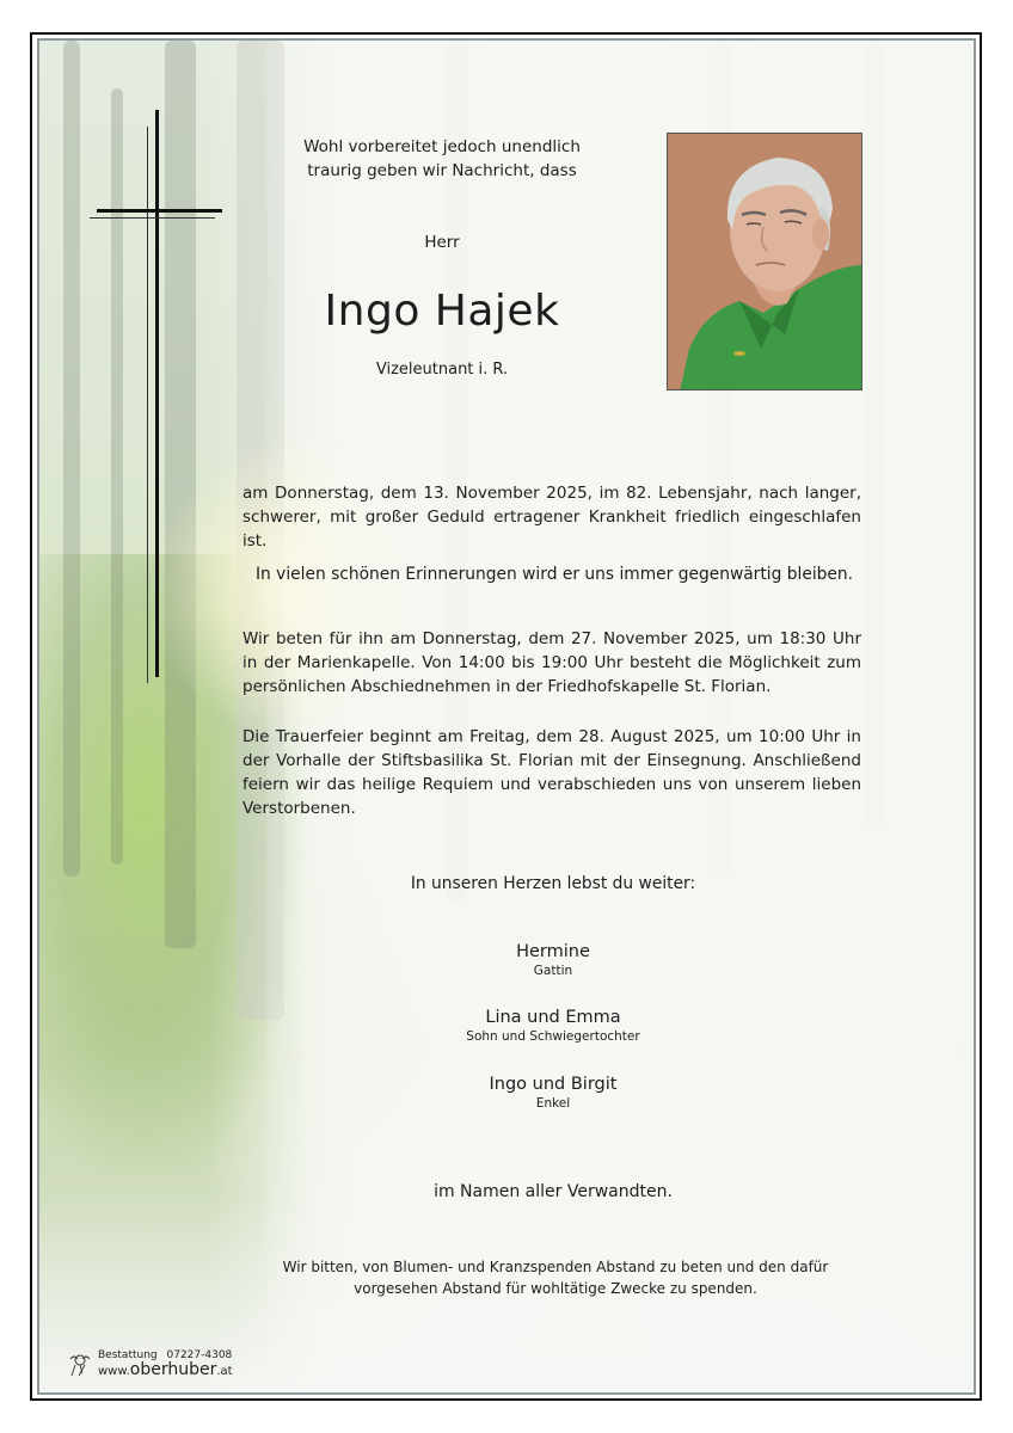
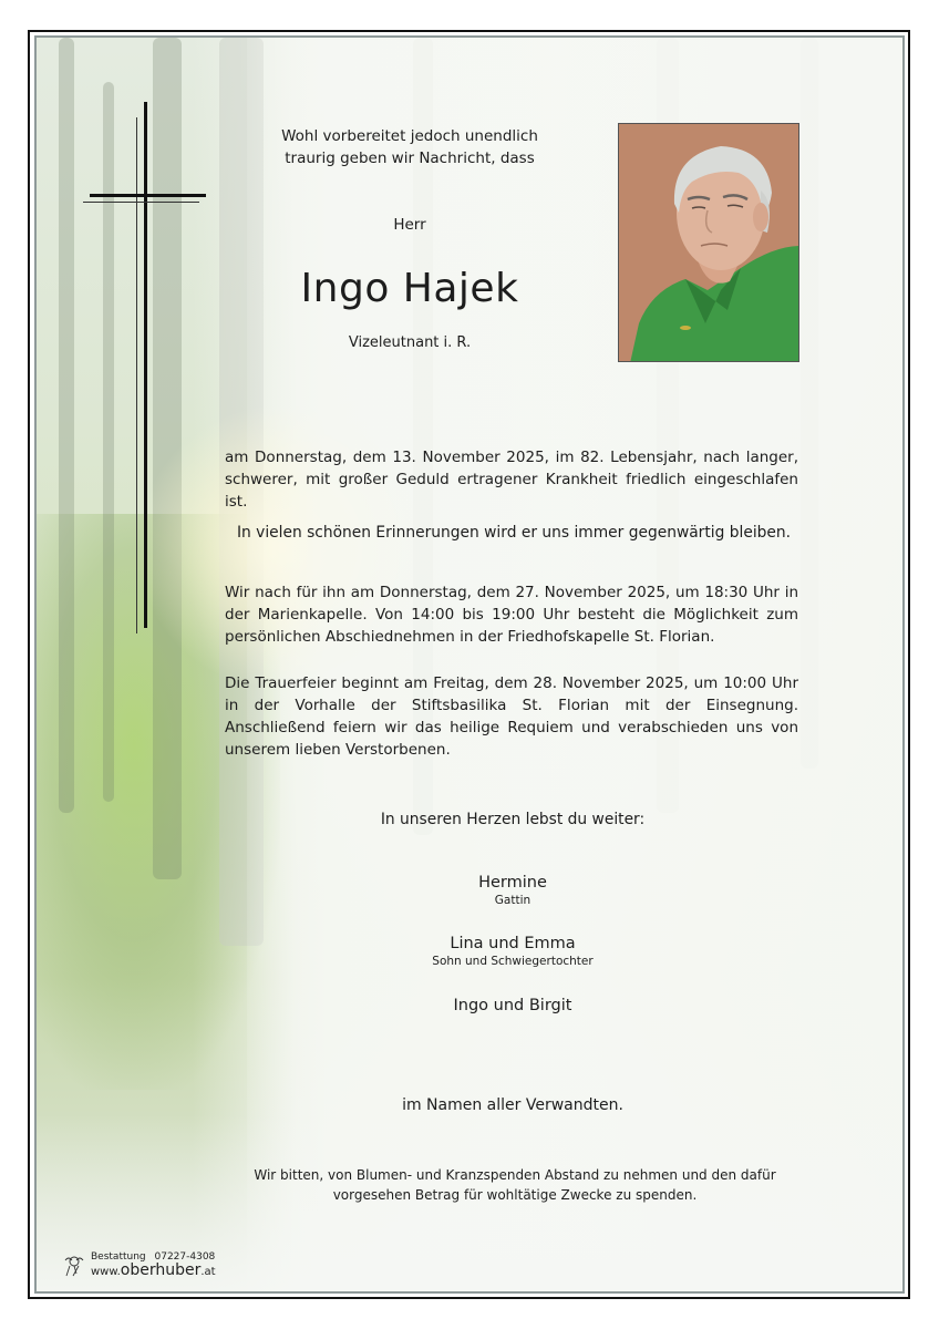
  Wohl vorbereitet jedoch unendlich
  traurig geben wir Nachricht, dass
  Herr
  Ingo Hajek
  Vizeleutnant i. R.
  am Donnerstag, dem 13. November 2025, im 82. Lebensjahr, nach langer, schwerer, mit großer Geduld ertragener Krankheit friedlich eingeschlafen ist.
  In vielen schönen Erinnerungen wird er uns immer gegenwärtig bleiben.
- Wir beten für ihn am Donnerstag, dem 27. November 2025, um 18:30 Uhr in der Marienkapelle. Von 14:00 bis 19:00 Uhr besteht die Möglichkeit zum persönlichen Abschiednehmen in der Friedhofskapelle St. Florian.
+ Wir nach für ihn am Donnerstag, dem 27. November 2025, um 18:30 Uhr in der Marienkapelle. Von 14:00 bis 19:00 Uhr besteht die Möglichkeit zum persönlichen Abschiednehmen in der Friedhofskapelle St. Florian.
- Die Trauerfeier beginnt am Freitag, dem 28. August 2025, um 10:00 Uhr in der Vorhalle der Stiftsbasilika St. Florian mit der Einsegnung. Anschließend feiern wir das heilige Requiem und verabschieden uns von unserem lieben Verstorbenen.
+ Die Trauerfeier beginnt am Freitag, dem 28. November 2025, um 10:00 Uhr in der Vorhalle der Stiftsbasilika St. Florian mit der Einsegnung. Anschließend feiern wir das heilige Requiem und verabschieden uns von unserem lieben Verstorbenen.
  In unseren Herzen lebst du weiter:
  Hermine
  Gattin
  Lina und Emma
  Sohn und Schwiegertochter
  Ingo und Birgit
- Enkel
  im Namen aller Verwandten.
- Wir bitten, von Blumen- und Kranzspenden Abstand zu beten und den dafür
+ Wir bitten, von Blumen- und Kranzspenden Abstand zu nehmen und den dafür
- vorgesehen Abstand für wohltätige Zwecke zu spenden.
+ vorgesehen Betrag für wohltätige Zwecke zu spenden.
  Bestattung 07227-4308
  www.oberhuber.at
